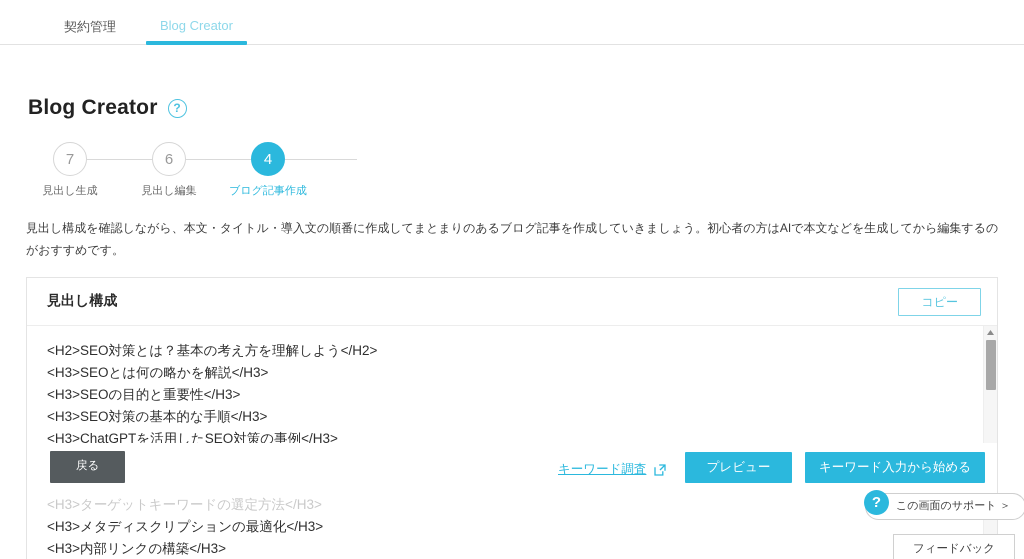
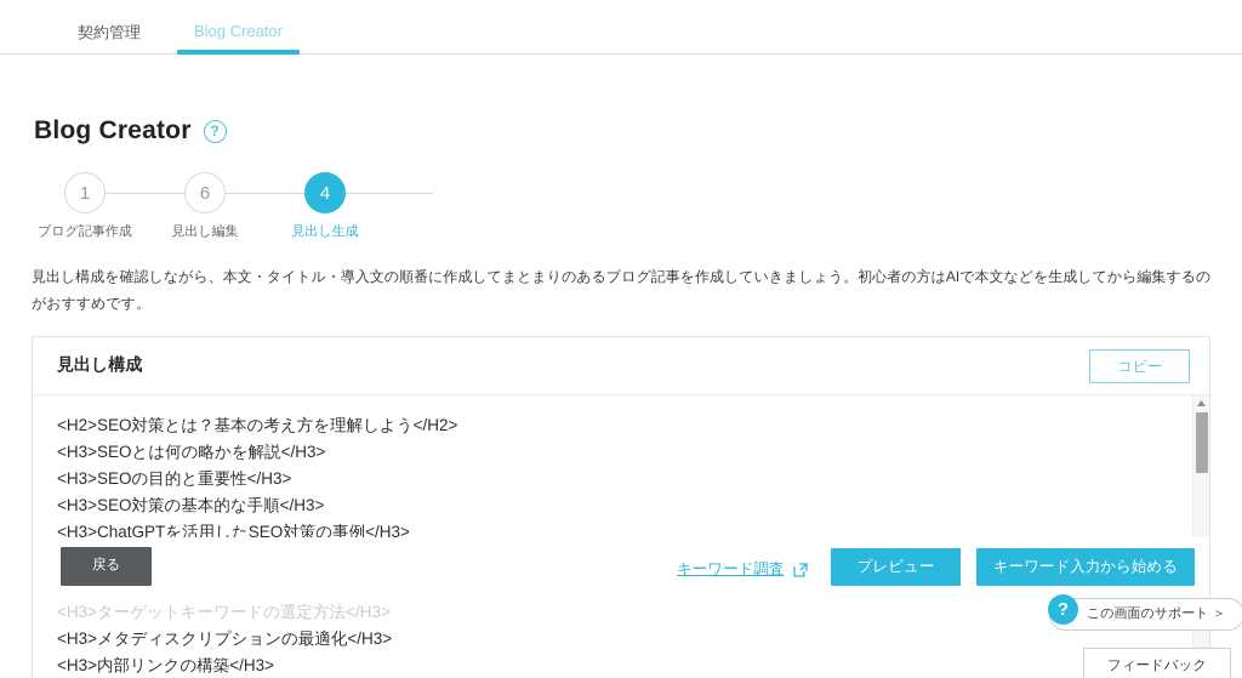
  契約管理
  Blog Creator
  Blog Creator
  ?
- 7
+ 1
- 見出し生成
+ ブログ記事作成
  6
  見出し編集
  4
- ブログ記事作成
+ 見出し生成
  見出し構成を確認しながら、本文・タイトル・導入文の順番に作成してまとまりのあるブログ記事を作成していきましょう。初心者の方はAIで本文などを生成してから編集するのがおすすめです。
  見出し構成
  コピー
  <H2>SEO対策とは？基本の考え方を理解しよう</H2>
  <H3>SEOとは何の略かを解説</H3>
  <H3>SEOの目的と重要性</H3>
  <H3>SEO対策の基本的な手順</H3>
  <H3>ChatGPTを活用したSEO対策の事例</H3>
  <H3>ターゲットキーワードの選定方法</H3>
  <H3>メタディスクリプションの最適化</H3>
  <H3>内部リンクの構築</H3>
  戻る
  キーワード調査
  プレビュー
  キーワード入力から始める
  この画面のサポート ＞
  ?
  フィードバック
